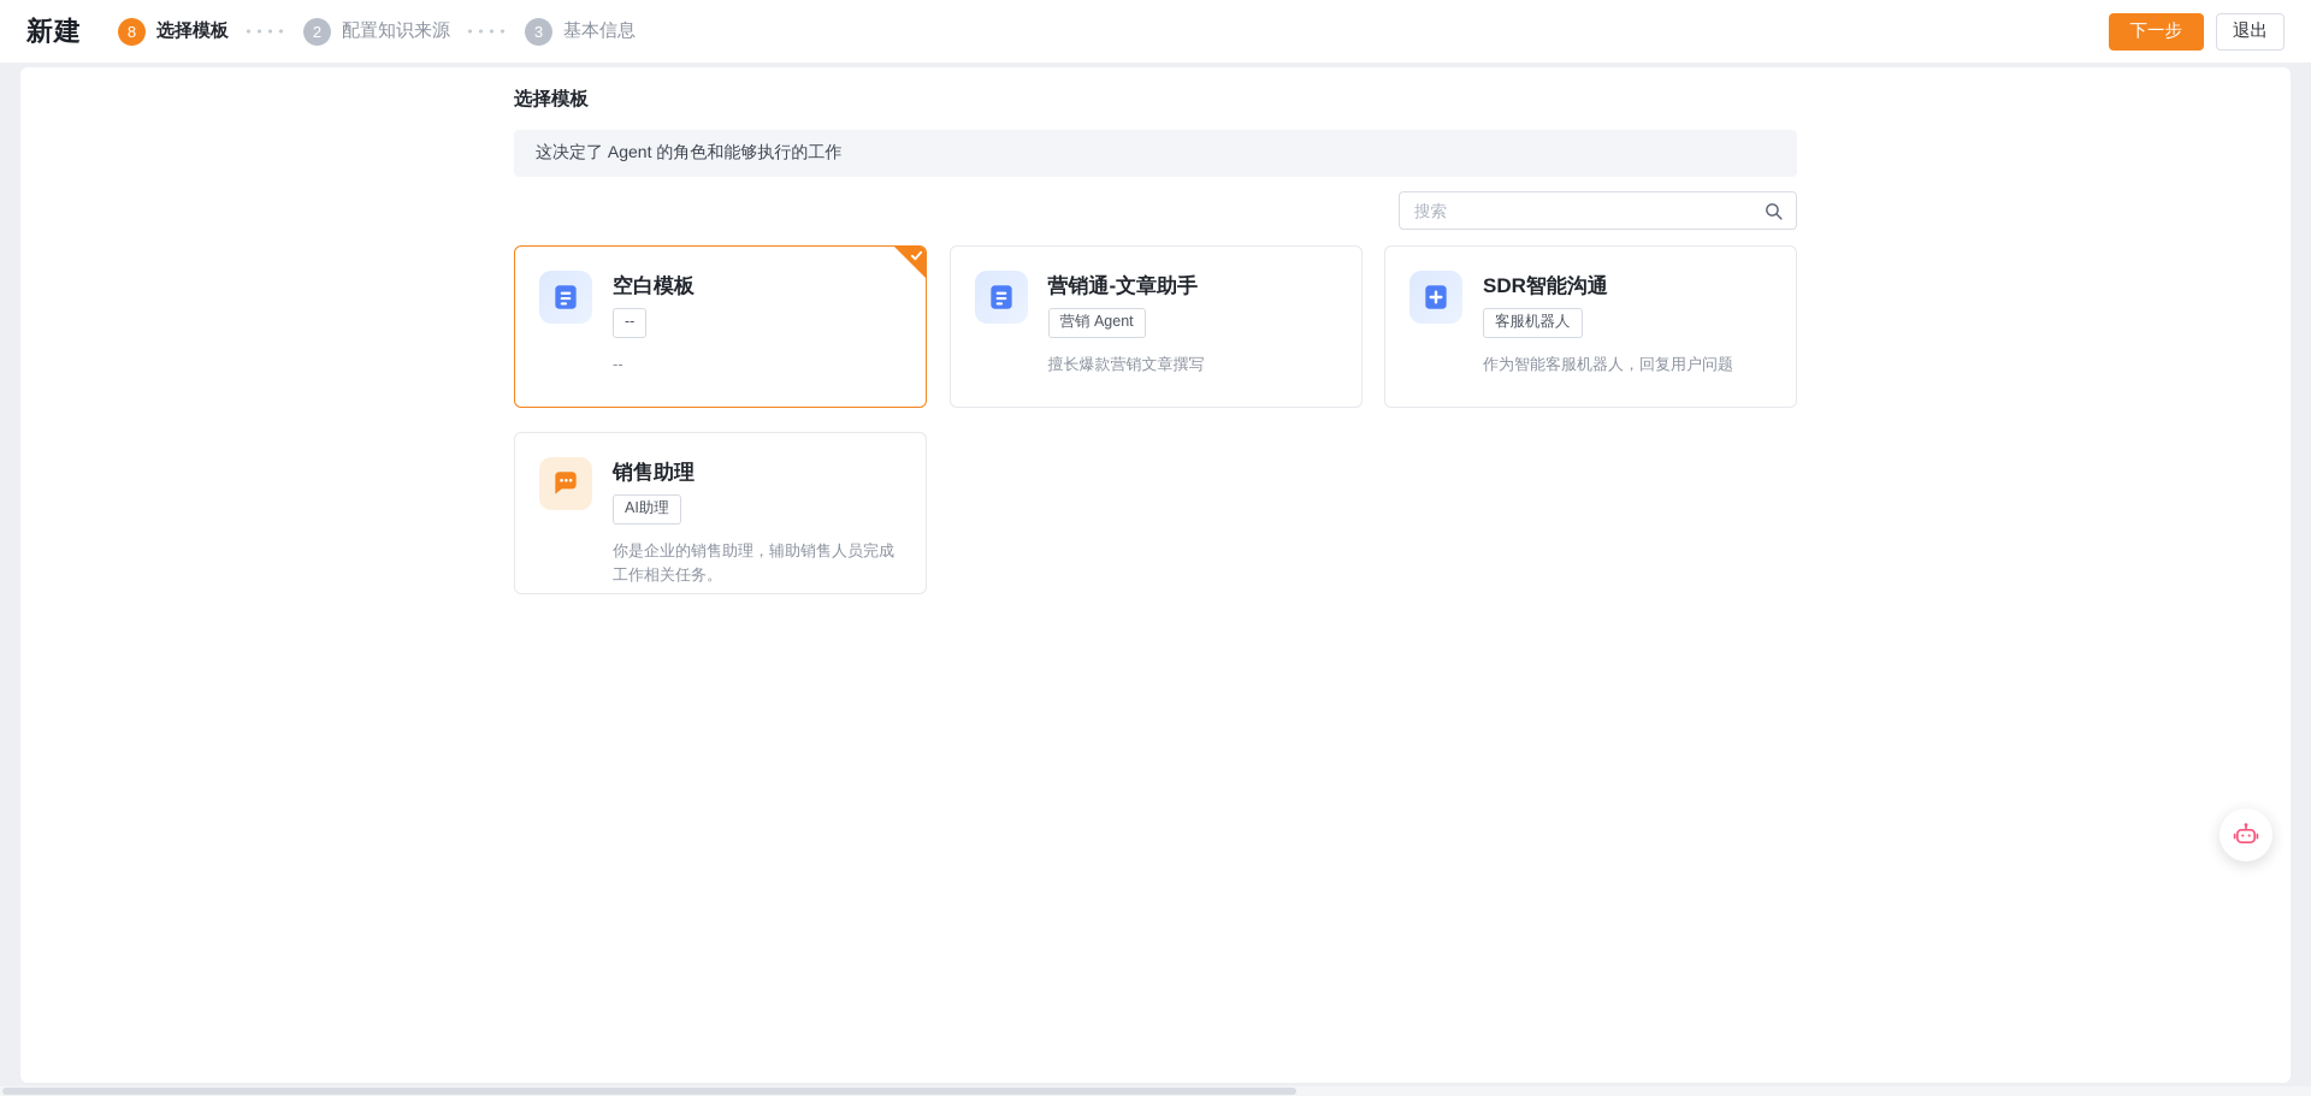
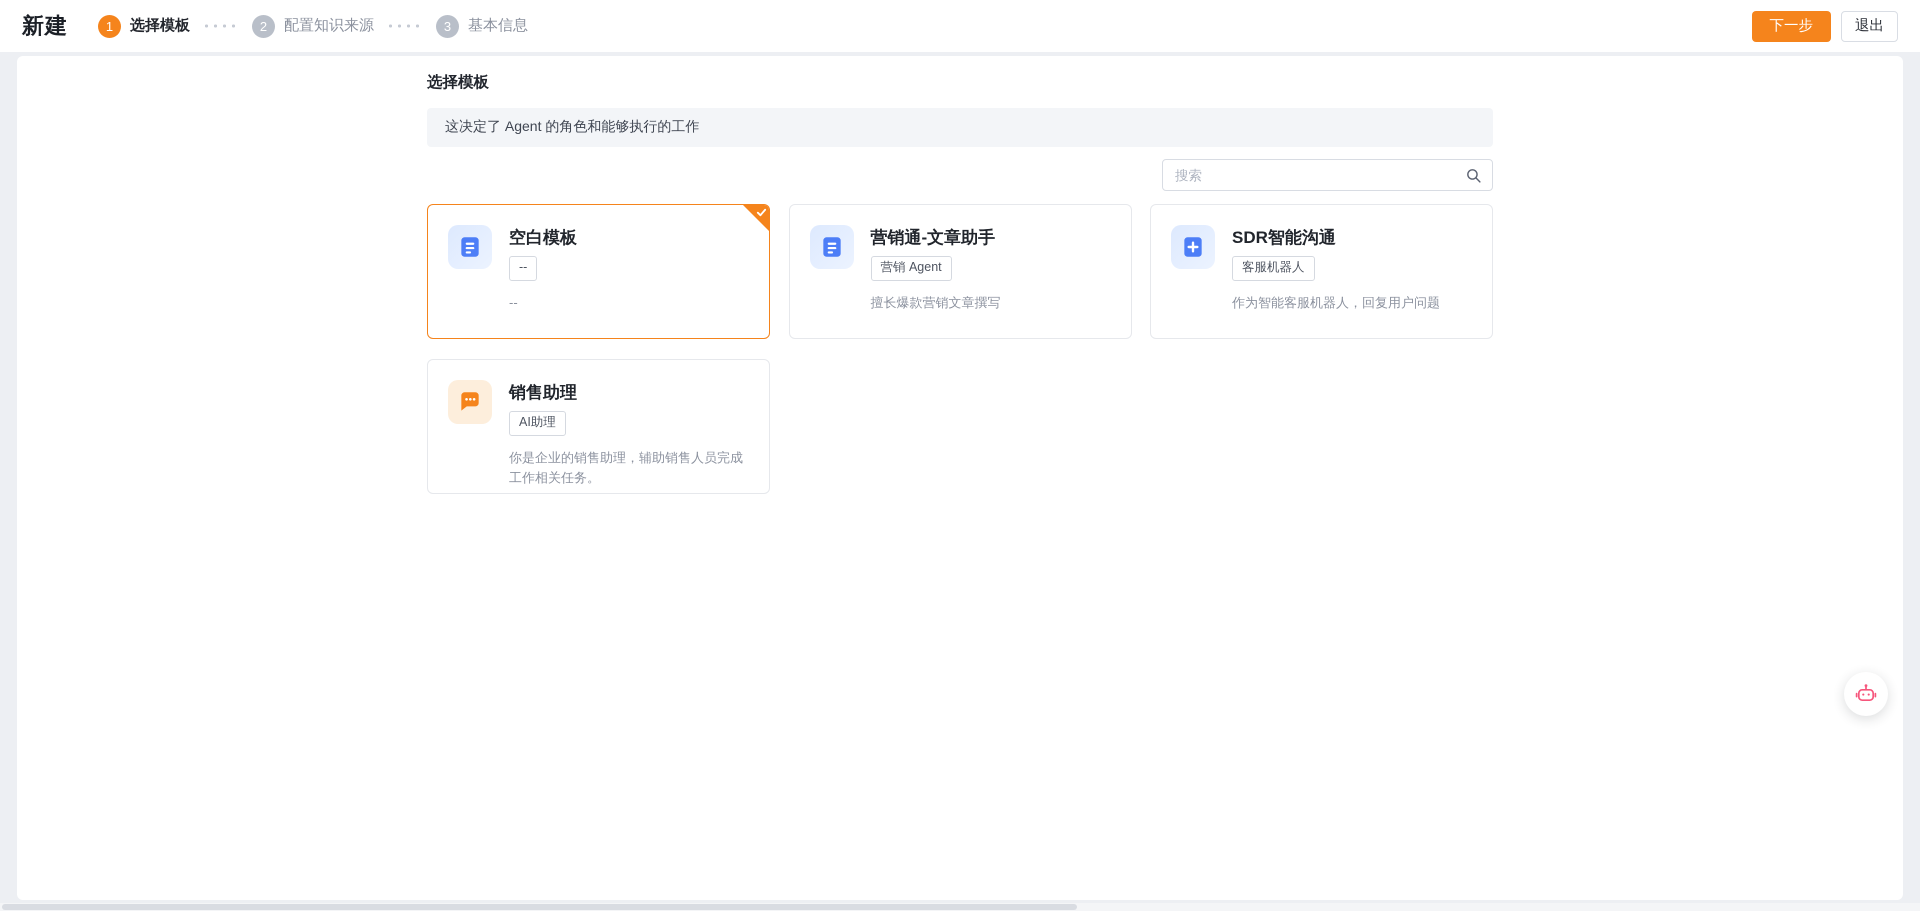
  新建
- 8
+ 1
  选择模板
  2
  配置知识来源
  3
  基本信息
  下一步
  退出
  选择模板
  这决定了 Agent 的角色和能够执行的工作
  搜索
  空白模板
  --
  --
  营销通-文章助手
  营销 Agent
  擅长爆款营销文章撰写
  SDR智能沟通
  客服机器人
  作为智能客服机器人，回复用户问题
  销售助理
  AI助理
  你是企业的销售助理，辅助销售人员完成工作相关任务。
